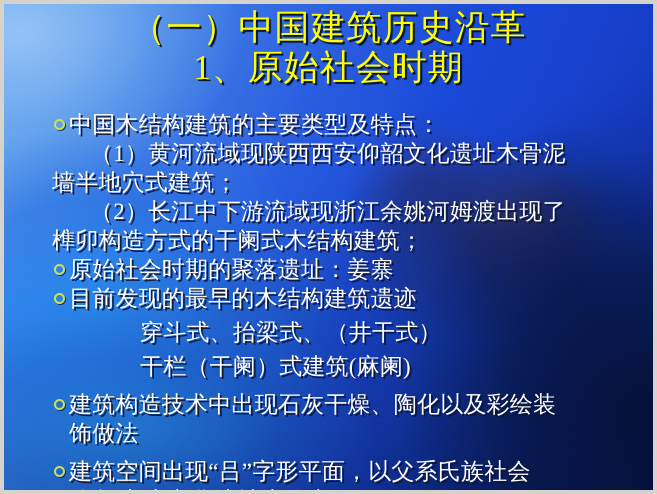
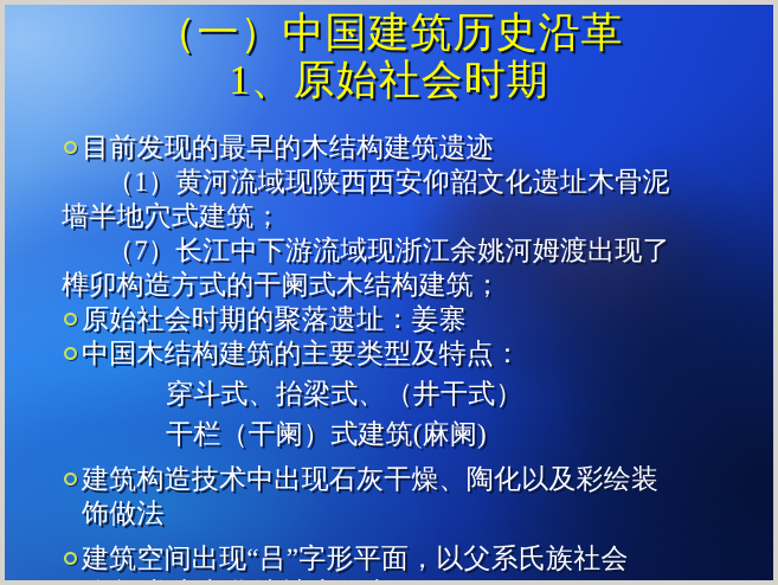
  （一）中国建筑历史沿革
  1、原始社会时期
- 中国木结构建筑的主要类型及特点：
+ 目前发现的最早的木结构建筑遗迹
  （1）黄河流域现陕西西安仰韶文化遗址木骨泥
  墙半地穴式建筑；
- （2）长江中下游流域现浙江余姚河姆渡出现了
+ （7）长江中下游流域现浙江余姚河姆渡出现了
  榫卯构造方式的干阑式木结构建筑；
  原始社会时期的聚落遗址：姜寨
- 目前发现的最早的木结构建筑遗迹
+ 中国木结构建筑的主要类型及特点：
  穿斗式、抬梁式、（井干式）
  干栏（干阑）式建筑(麻阑)
  建筑构造技术中出现石灰干燥、陶化以及彩绘装
  饰做法
  建筑空间出现“吕”字形平面，以父系氏族社会
